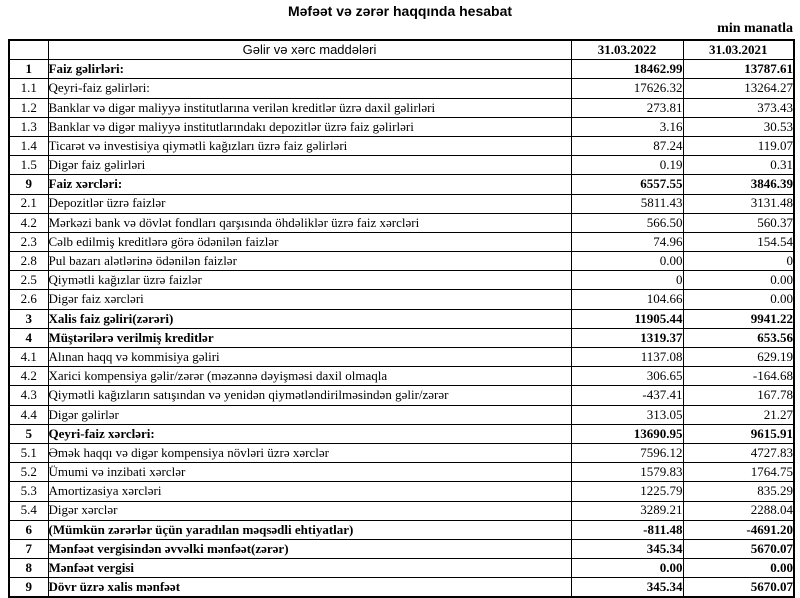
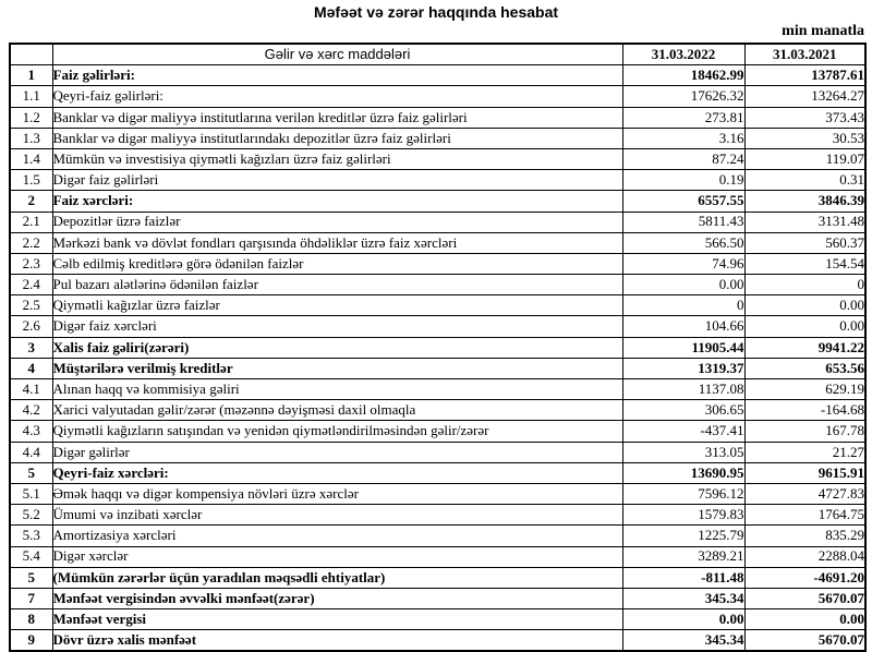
  Məfəət və zərər haqqında hesabat
  min manatla
  	Gəlir və xərc maddələri	31.03.2022	31.03.2021
  1	Faiz gəlirləri:	18462.99	13787.61
  1.1	Qeyri-faiz gəlirləri:	17626.32	13264.27
- 1.2	Banklar və digər maliyyə institutlarına verilən kreditlər üzrə daxil gəlirləri	273.81	373.43
+ 1.2	Banklar və digər maliyyə institutlarına verilən kreditlər üzrə faiz gəlirləri	273.81	373.43
  1.3	Banklar və digər maliyyə institutlarındakı depozitlər üzrə faiz gəlirləri	3.16	30.53
- 1.4	Ticarət və investisiya qiymətli kağızları üzrə faiz gəlirləri	87.24	119.07
+ 1.4	Mümkün və investisiya qiymətli kağızları üzrə faiz gəlirləri	87.24	119.07
  1.5	Digər faiz gəlirləri	0.19	0.31
- 9	Faiz xərcləri:	6557.55	3846.39
+ 2	Faiz xərcləri:	6557.55	3846.39
  2.1	Depozitlər üzrə faizlər	5811.43	3131.48
- 4.2	Mərkəzi bank və dövlət fondları qarşısında öhdəliklər üzrə faiz xərcləri	566.50	560.37
+ 2.2	Mərkəzi bank və dövlət fondları qarşısında öhdəliklər üzrə faiz xərcləri	566.50	560.37
  2.3	Cəlb edilmiş kreditlərə görə ödənilən faizlər	74.96	154.54
- 2.8	Pul bazarı alətlərinə ödənilən faizlər	0.00	0
+ 2.4	Pul bazarı alətlərinə ödənilən faizlər	0.00	0
  2.5	Qiymətli kağızlar üzrə faizlər	0	0.00
  2.6	Digər faiz xərcləri	104.66	0.00
  3	Xalis faiz gəliri(zərəri)	11905.44	9941.22
  4	Müştərilərə verilmiş kreditlər	1319.37	653.56
  4.1	Alınan haqq və kommisiya gəliri	1137.08	629.19
- 4.2	Xarici kompensiya gəlir/zərər (məzənnə dəyişməsi daxil olmaqla	306.65	-164.68
+ 4.2	Xarici valyutadan gəlir/zərər (məzənnə dəyişməsi daxil olmaqla	306.65	-164.68
  4.3	Qiymətli kağızların satışından və yenidən qiymətləndirilməsindən gəlir/zərər	-437.41	167.78
  4.4	Digər gəlirlər	313.05	21.27
  5	Qeyri-faiz xərcləri:	13690.95	9615.91
  5.1	Əmək haqqı və digər kompensiya növləri üzrə xərclər	7596.12	4727.83
  5.2	Ümumi və inzibati xərclər	1579.83	1764.75
  5.3	Amortizasiya xərcləri	1225.79	835.29
  5.4	Digər xərclər	3289.21	2288.04
- 6	(Mümkün zərərlər üçün yaradılan məqsədli ehtiyatlar)	-811.48	-4691.20
+ 5	(Mümkün zərərlər üçün yaradılan məqsədli ehtiyatlar)	-811.48	-4691.20
  7	Mənfəət vergisindən əvvəlki mənfəət(zərər)	345.34	5670.07
  8	Mənfəət vergisi	0.00	0.00
  9	Dövr üzrə xalis mənfəət	345.34	5670.07
